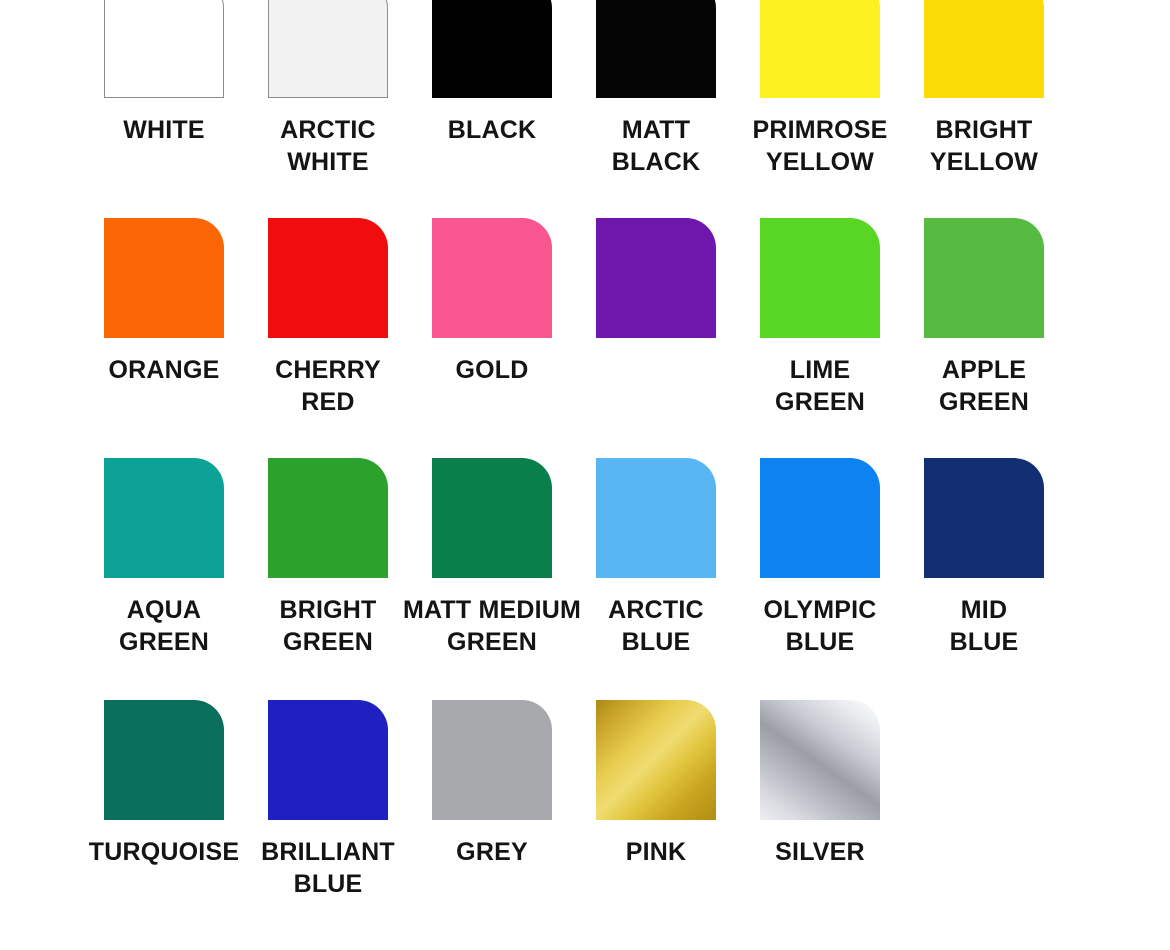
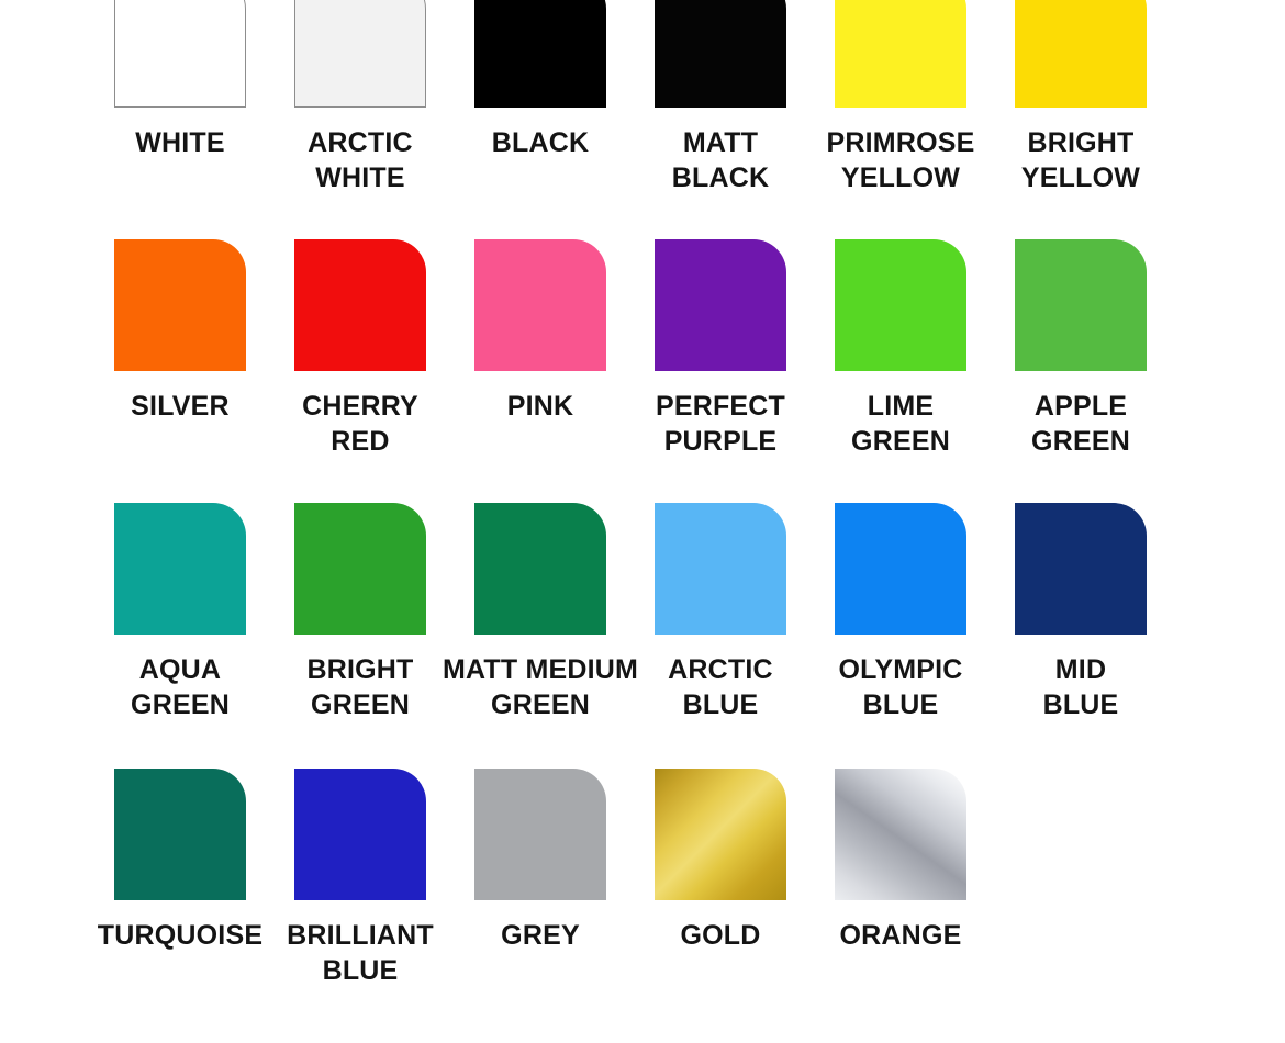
  WHITE
  ARCTIC
  WHITE
  BLACK
  MATT
  BLACK
  PRIMROSE
  YELLOW
  BRIGHT
  YELLOW
- ORANGE
+ SILVER
  CHERRY
  RED
- GOLD
+ PINK
+ PERFECT
+ PURPLE
  LIME
  GREEN
  APPLE
  GREEN
  AQUA
  GREEN
  BRIGHT
  GREEN
  MATT MEDIUM
  GREEN
  ARCTIC
  BLUE
  OLYMPIC
  BLUE
  MID
  BLUE
  TURQUOISE
  BRILLIANT
  BLUE
  GREY
- PINK
+ GOLD
- SILVER
+ ORANGE
